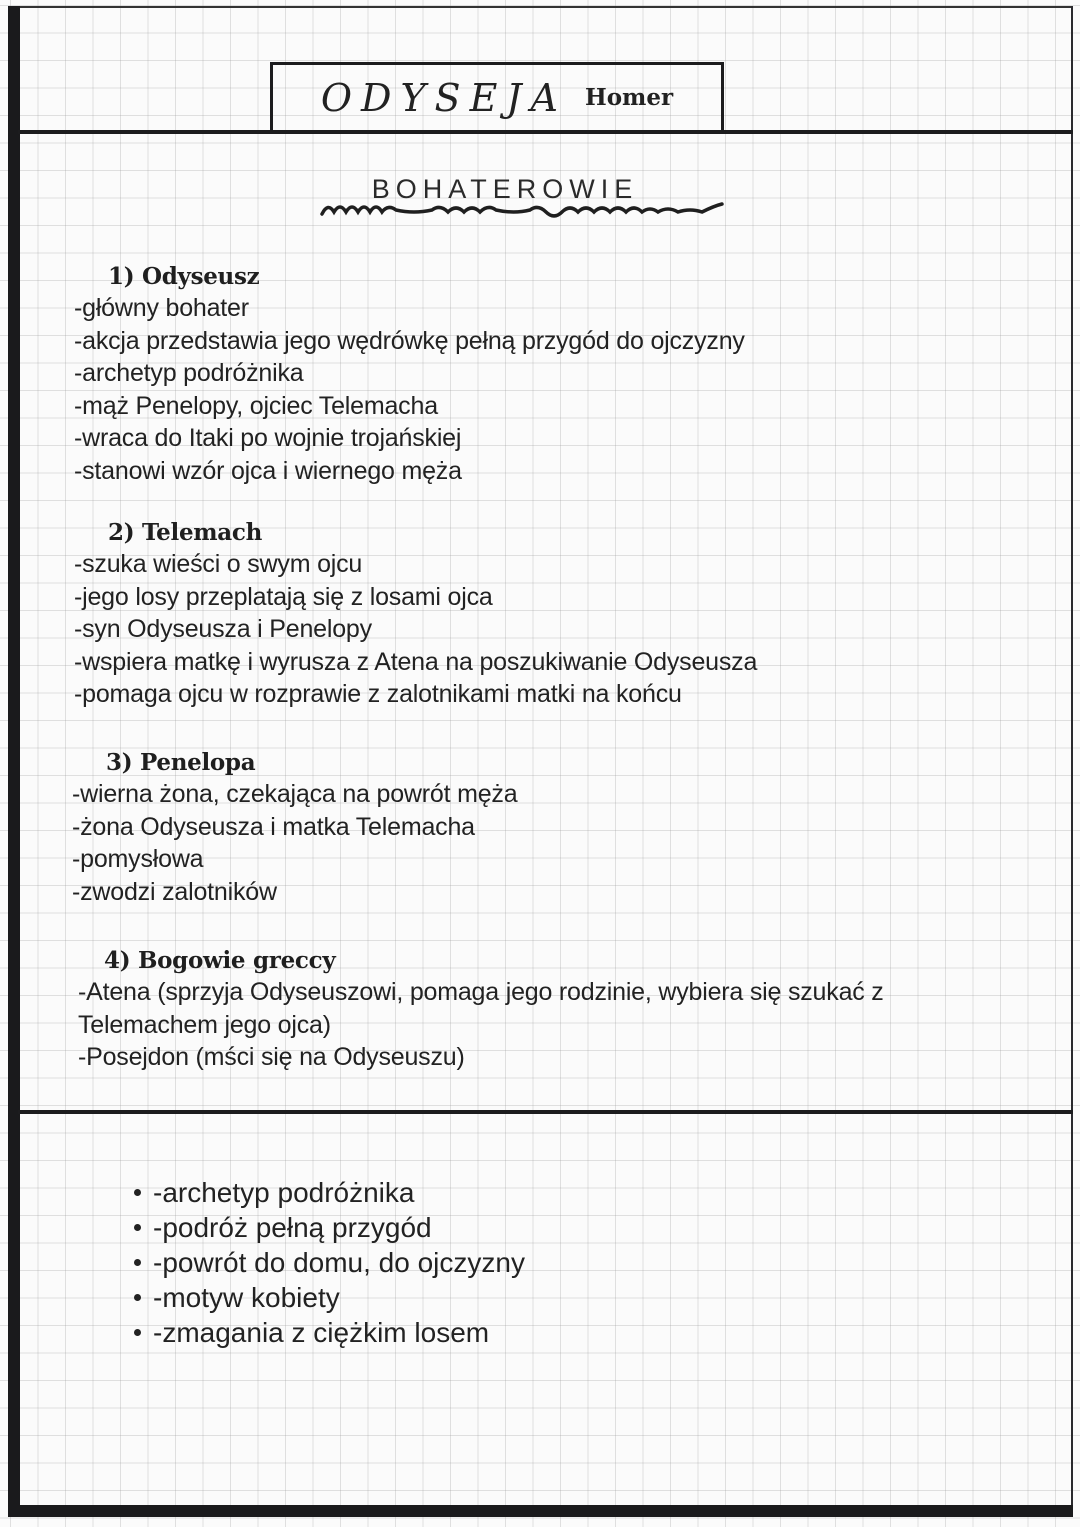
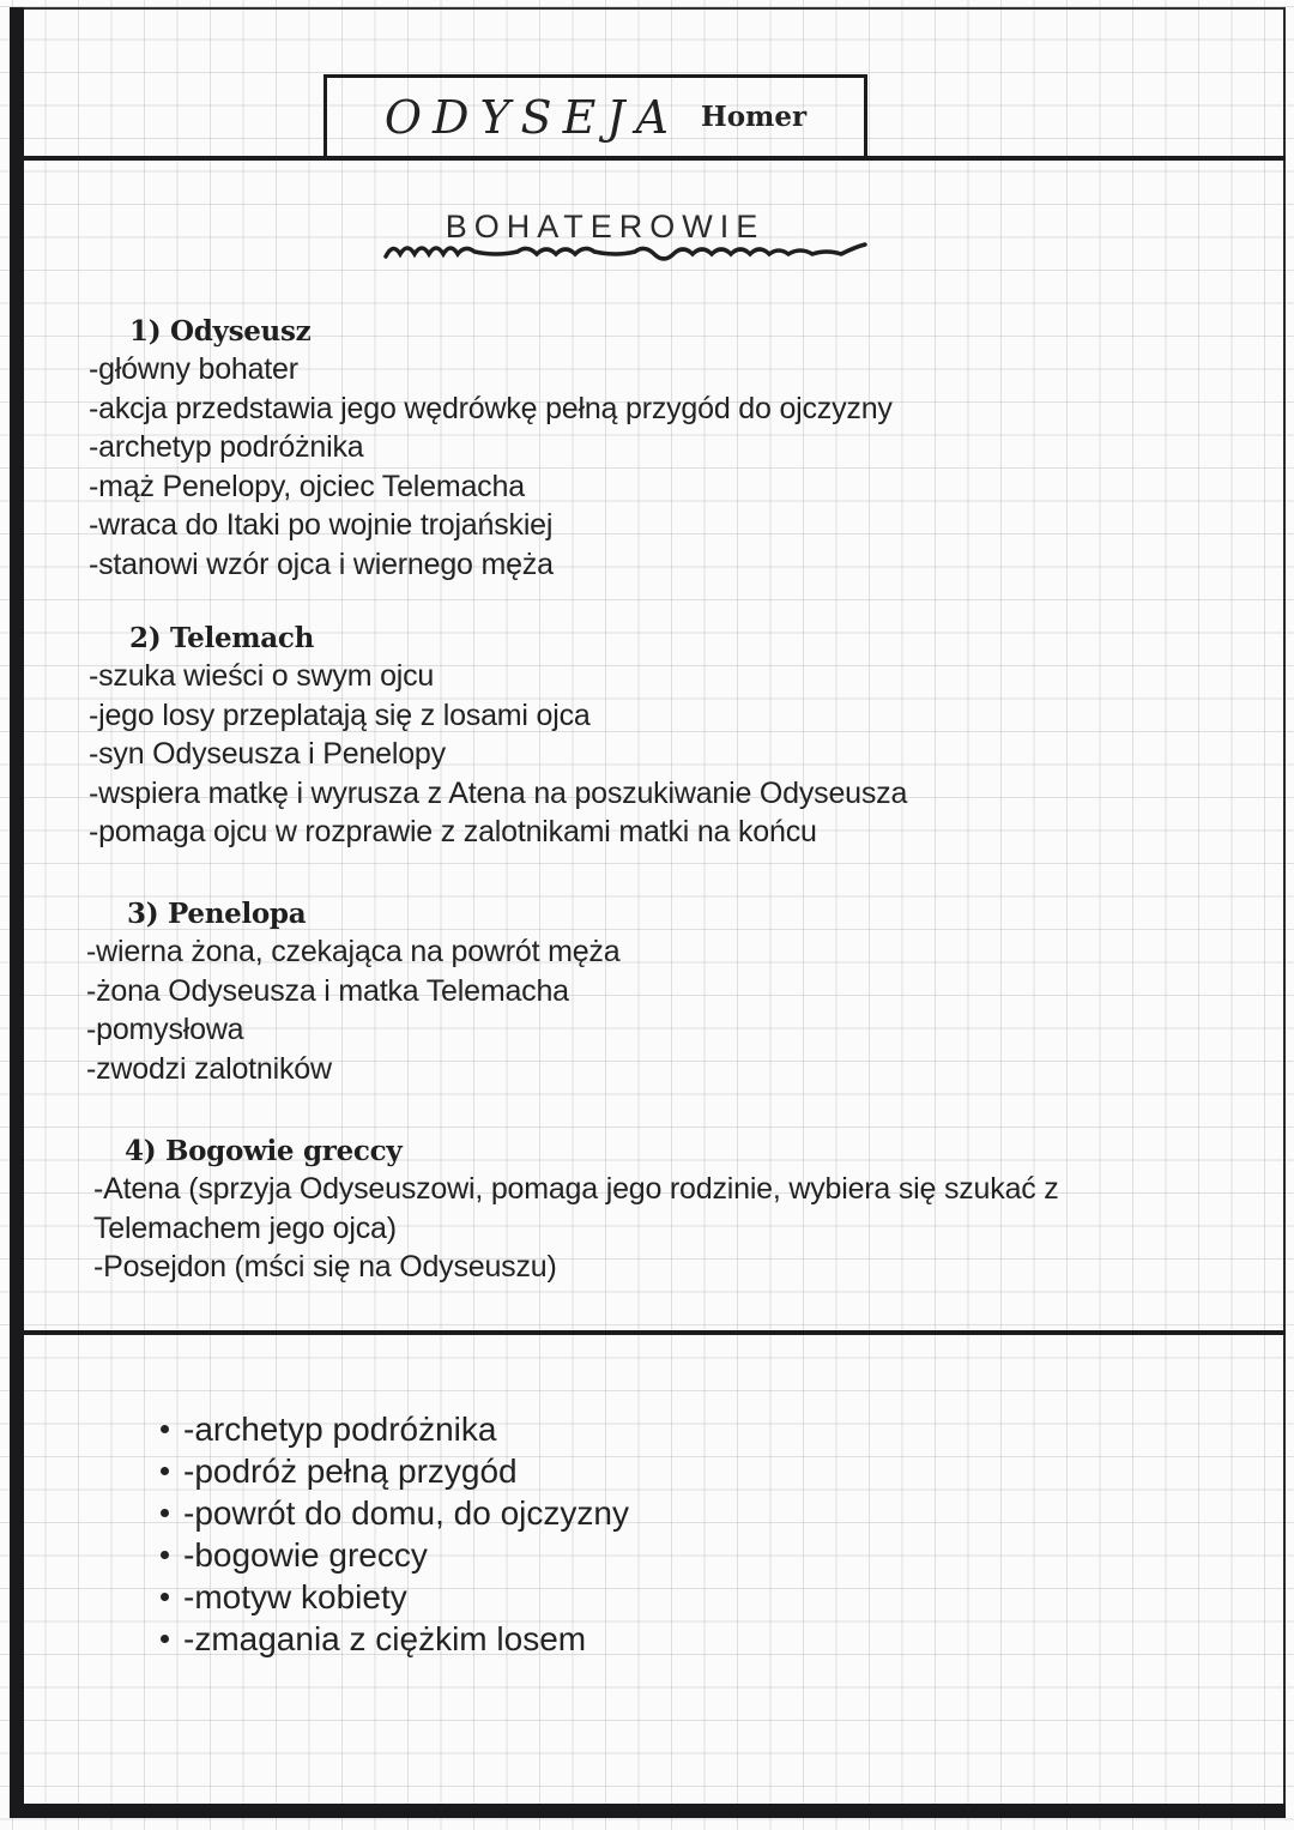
  ODYSEJA
  Homer
  BOHATEROWIE
  1) Odyseusz
  -główny bohater
  -akcja przedstawia jego wędrówkę pełną przygód do ojczyzny
  -archetyp podróżnika
  -mąż Penelopy, ojciec Telemacha
  -wraca do Itaki po wojnie trojańskiej
  -stanowi wzór ojca i wiernego męża
  2) Telemach
  -szuka wieści o swym ojcu
  -jego losy przeplatają się z losami ojca
  -syn Odyseusza i Penelopy
  -wspiera matkę i wyrusza z Atena na poszukiwanie Odyseusza
  -pomaga ojcu w rozprawie z zalotnikami matki na końcu
  3) Penelopa
  -wierna żona, czekająca na powrót męża
  -żona Odyseusza i matka Telemacha
  -pomysłowa
  -zwodzi zalotników
  4) Bogowie greccy
  -Atena (sprzyja Odyseuszowi, pomaga jego rodzinie, wybiera się szukać z Telemachem jego ojca)
  -Posejdon (mści się na Odyseuszu)
  -archetyp podróżnika
  -podróż pełną przygód
  -powrót do domu, do ojczyzny
+ -bogowie greccy
  -motyw kobiety
  -zmagania z ciężkim losem
